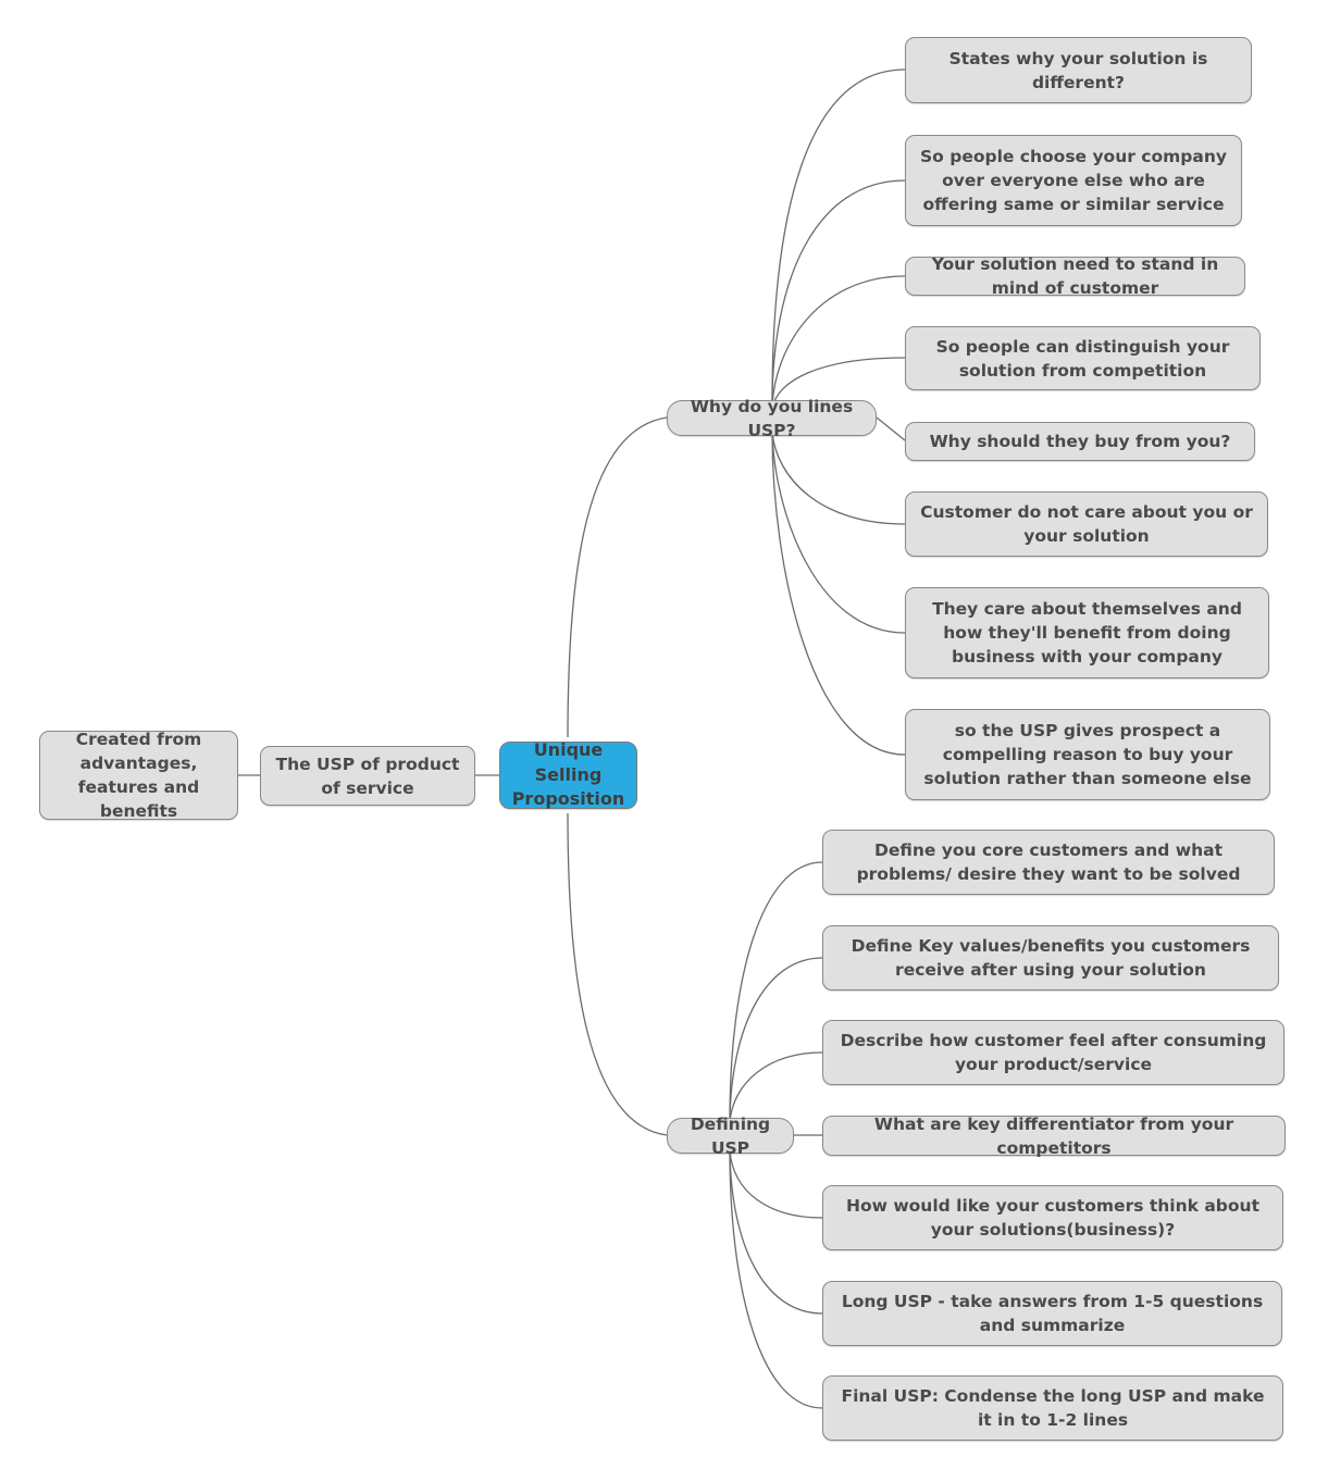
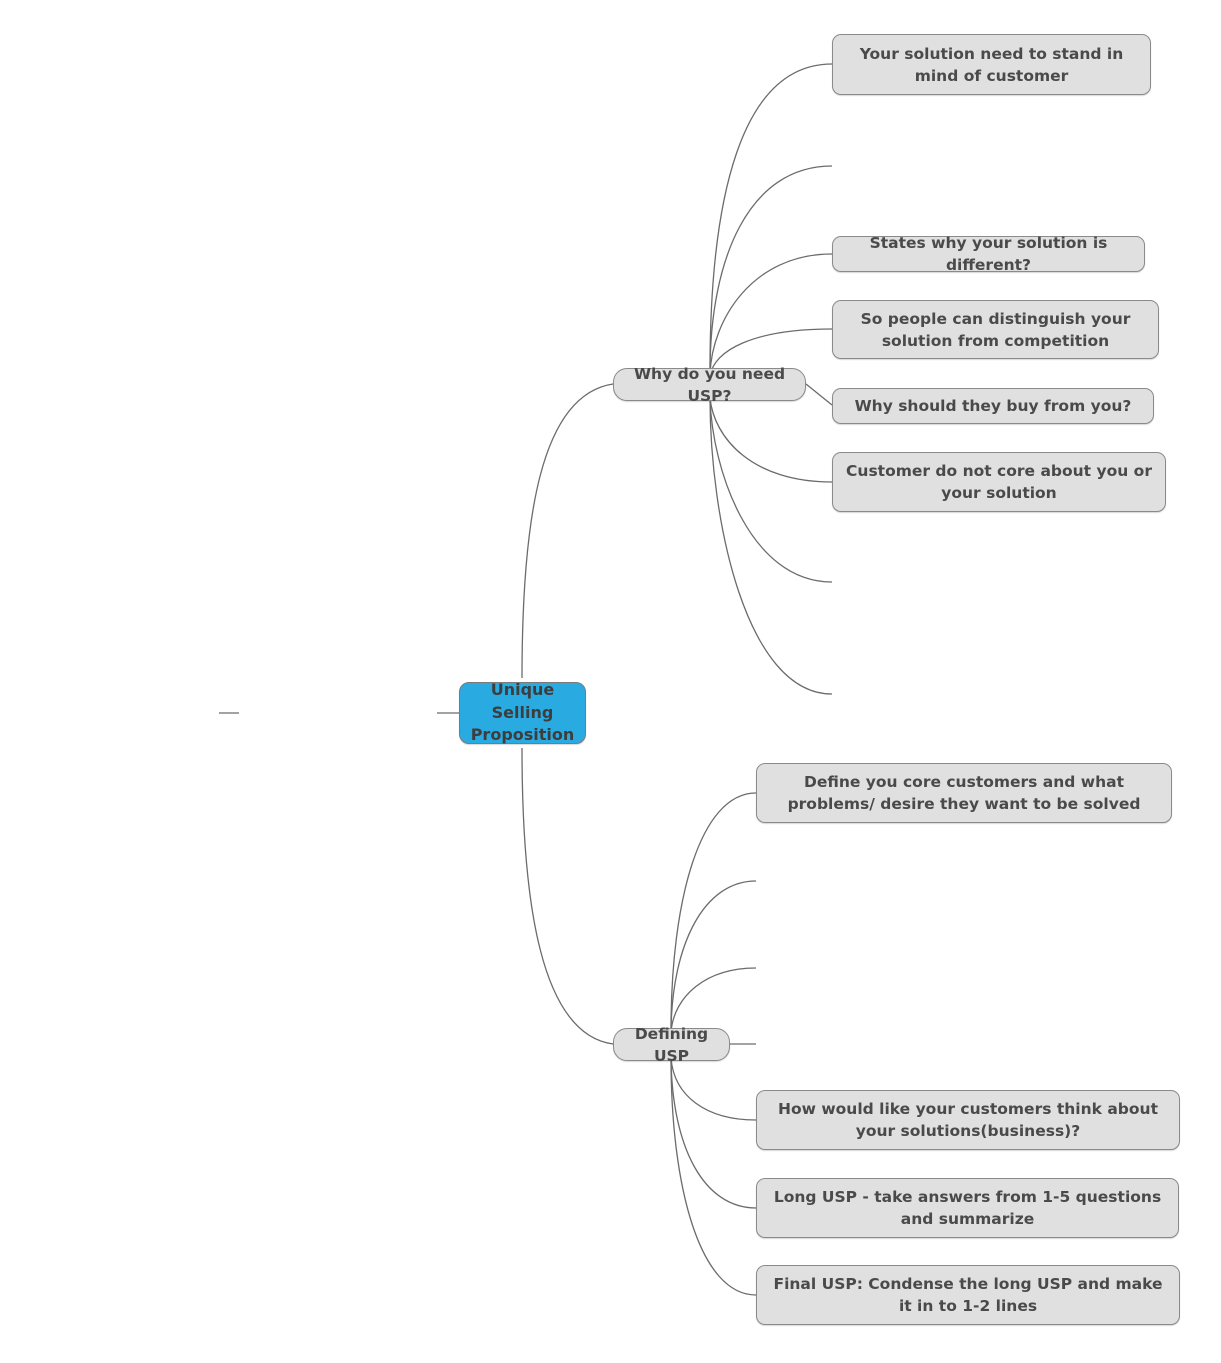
- Created from advantages, features and benefits
- The USP of product of service
  Unique Selling Proposition
- Why do you lines USP?
+ Why do you need USP?
- States why your solution is different?
+ Your solution need to stand in mind of customer
- So people choose your company over everyone else who are offering same or similar service
- Your solution need to stand in mind of customer
+ States why your solution is different?
  So people can distinguish your solution from competition
  Why should they buy from you?
- Customer do not care about you or your solution
+ Customer do not core about you or your solution
- They care about themselves and how they'll benefit from doing business with your company
- so the USP gives prospect a compelling reason to buy your solution rather than someone else
  Defining USP
  Define you core customers and what problems/ desire they want to be solved
- Define Key values/benefits you customers receive after using your solution
- Describe how customer feel after consuming your product/service
- What are key differentiator from your competitors
  How would like your customers think about your solutions(business)?
  Long USP - take answers from 1-5 questions and summarize
  Final USP: Condense the long USP and make it in to 1-2 lines
